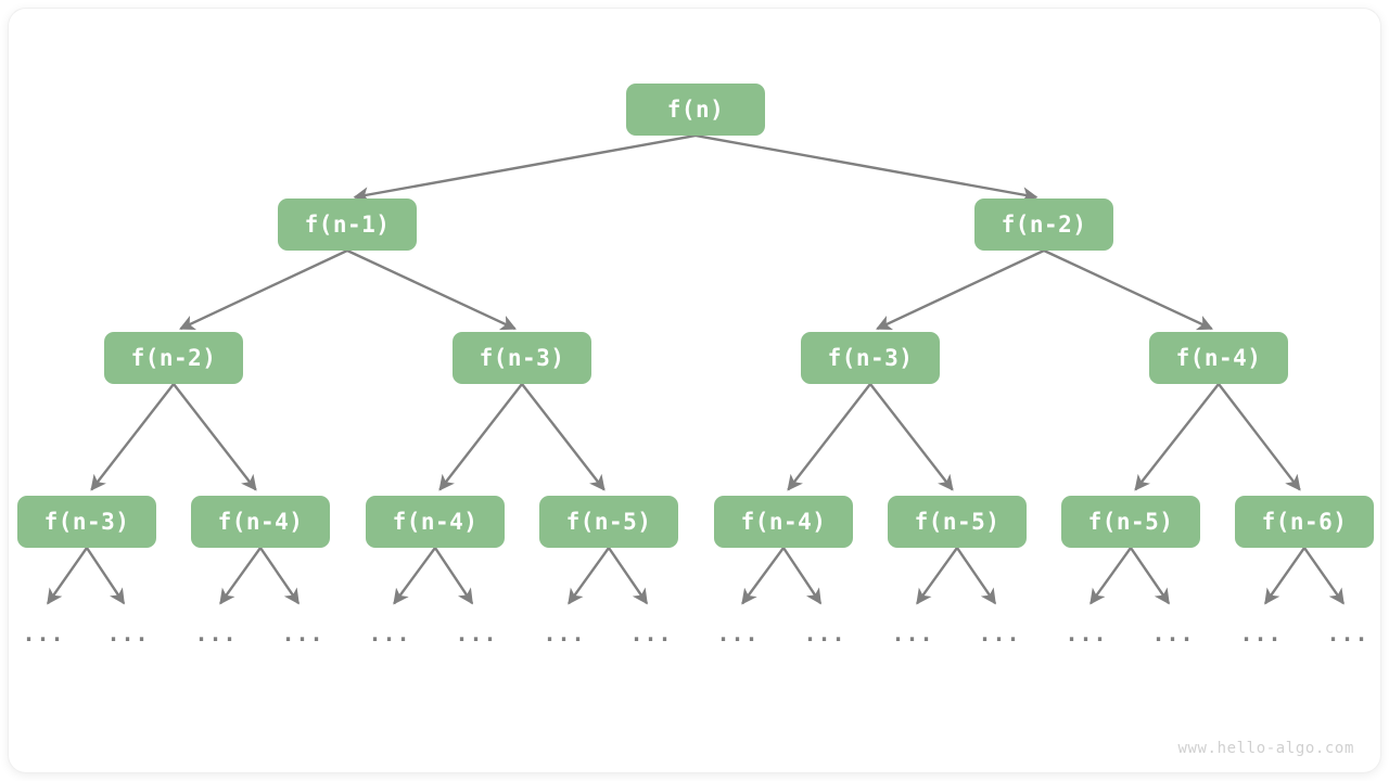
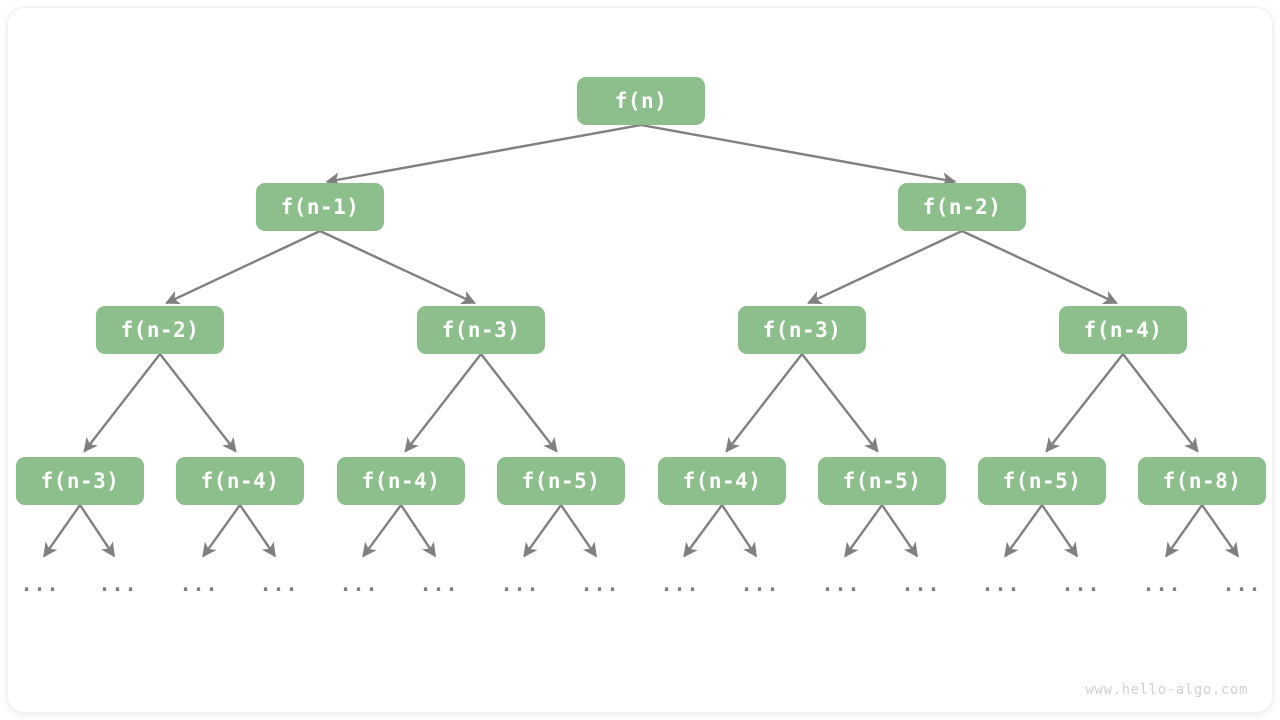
  f(n)
  f(n-1)
  f(n-2)
  f(n-2)
  f(n-3)
  f(n-3)
  f(n-4)
  f(n-3)
  f(n-4)
  f(n-4)
  f(n-5)
  f(n-4)
  f(n-5)
  f(n-5)
- f(n-6)
+ f(n-8)
  ...
  ...
  ...
  ...
  ...
  ...
  ...
  ...
  ...
  ...
  ...
  ...
  ...
  ...
  ...
  ...
  www.hello-algo.com
